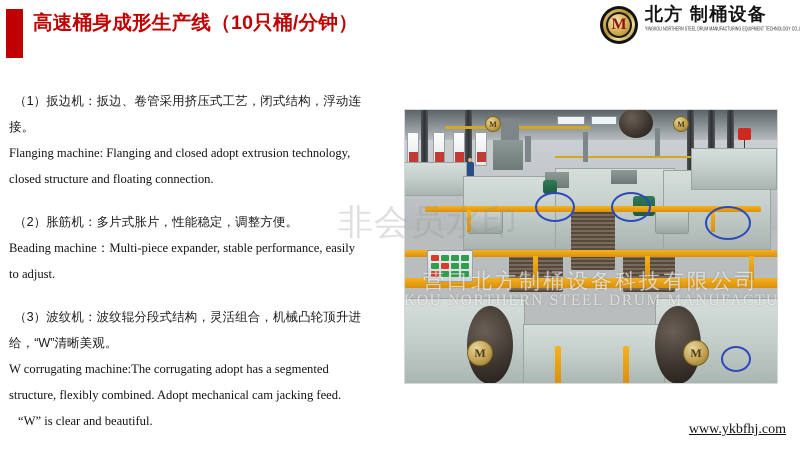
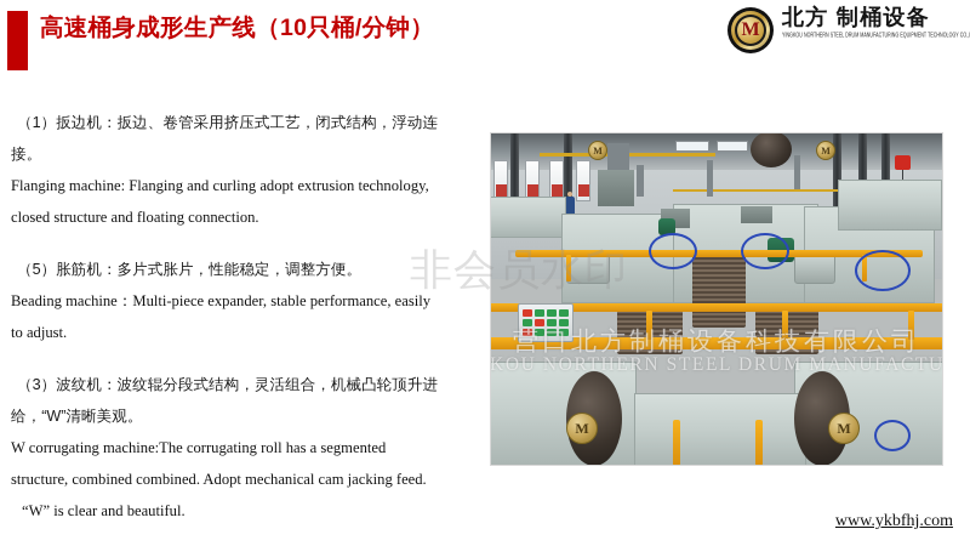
  高速桶身成形生产线（10只桶/分钟）
  M
  北方 制桶设备
  （1）扳边机：扳边、卷管采用挤压式工艺，闭式结构，浮动连
  接。
- Flanging machine: Flanging and closed adopt extrusion technology,
+ Flanging machine: Flanging and curling adopt extrusion technology,
  closed structure and floating connection.
- （2）胀筋机：多片式胀片，性能稳定，调整方便。
+ （5）胀筋机：多片式胀片，性能稳定，调整方便。
  Beading machine：Multi-piece expander, stable performance, easily
  to adjust.
  （3）波纹机：波纹辊分段式结构，灵活组合，机械凸轮顶升进
  给，“W”清晰美观。
- W corrugating machine:The corrugating adopt has a segmented
+ W corrugating machine:The corrugating roll has a segmented
- structure, flexibly combined. Adopt mechanical cam jacking feed.
+ structure, combined combined. Adopt mechanical cam jacking feed.
  “W” is clear and beautiful.
  非会员水印
  M
  M
  M
  M
  营口北方制桶设备科技有限公司
  KOU NORTHERN STEEL DRUM MANUFACTU
  www.ykbfhj.com
